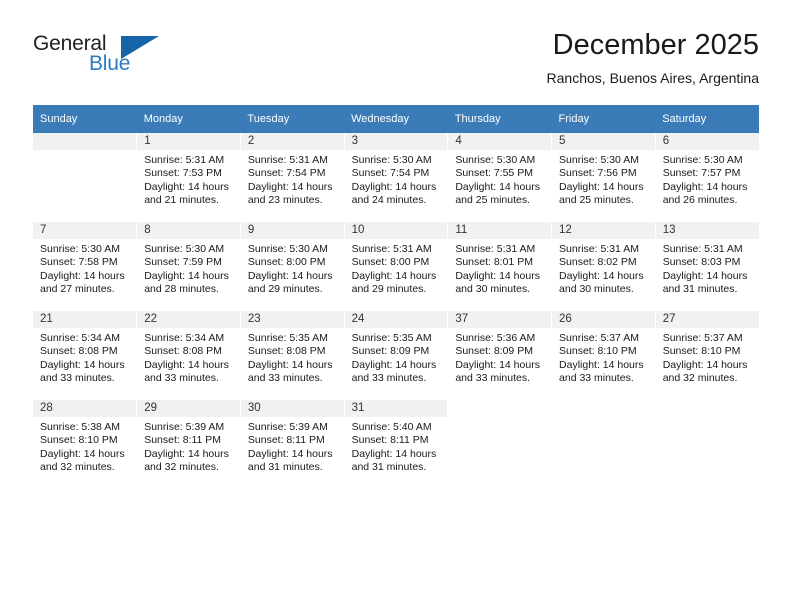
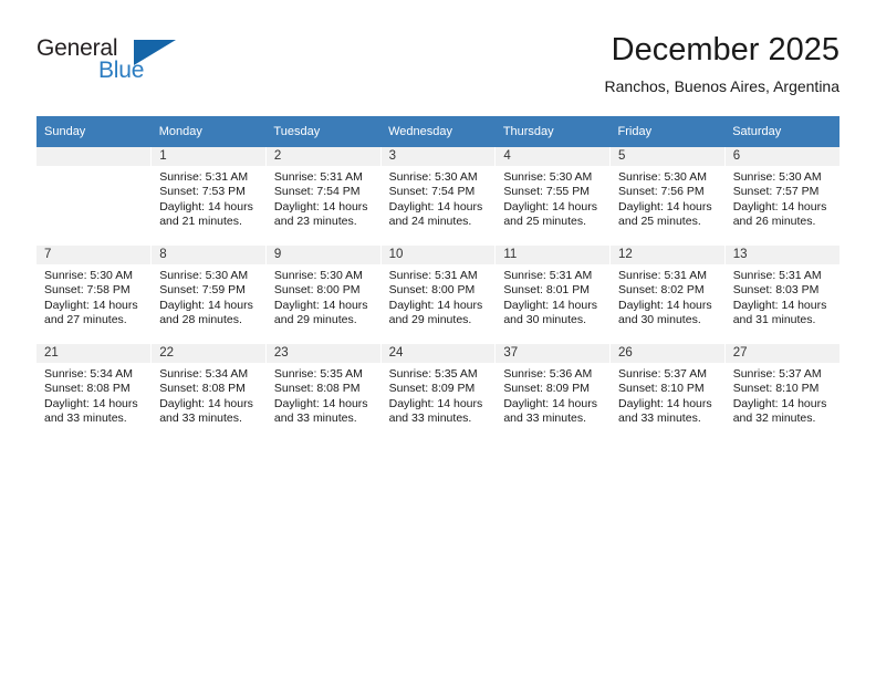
  General
  Blue
  December 2025
  Ranchos, Buenos Aires, Argentina
  Sunday	Monday	Tuesday	Wednesday	Thursday	Friday	Saturday
  	1 Sunrise: 5:31 AM Sunset: 7:53 PM Daylight: 14 hours and 21 minutes.	2 Sunrise: 5:31 AM Sunset: 7:54 PM Daylight: 14 hours and 23 minutes.	3 Sunrise: 5:30 AM Sunset: 7:54 PM Daylight: 14 hours and 24 minutes.	4 Sunrise: 5:30 AM Sunset: 7:55 PM Daylight: 14 hours and 25 minutes.	5 Sunrise: 5:30 AM Sunset: 7:56 PM Daylight: 14 hours and 25 minutes.	6 Sunrise: 5:30 AM Sunset: 7:57 PM Daylight: 14 hours and 26 minutes.
  7 Sunrise: 5:30 AM Sunset: 7:58 PM Daylight: 14 hours and 27 minutes.	8 Sunrise: 5:30 AM Sunset: 7:59 PM Daylight: 14 hours and 28 minutes.	9 Sunrise: 5:30 AM Sunset: 8:00 PM Daylight: 14 hours and 29 minutes.	10 Sunrise: 5:31 AM Sunset: 8:00 PM Daylight: 14 hours and 29 minutes.	11 Sunrise: 5:31 AM Sunset: 8:01 PM Daylight: 14 hours and 30 minutes.	12 Sunrise: 5:31 AM Sunset: 8:02 PM Daylight: 14 hours and 30 minutes.	13 Sunrise: 5:31 AM Sunset: 8:03 PM Daylight: 14 hours and 31 minutes.
  21 Sunrise: 5:34 AM Sunset: 8:08 PM Daylight: 14 hours and 33 minutes.	22 Sunrise: 5:34 AM Sunset: 8:08 PM Daylight: 14 hours and 33 minutes.	23 Sunrise: 5:35 AM Sunset: 8:08 PM Daylight: 14 hours and 33 minutes.	24 Sunrise: 5:35 AM Sunset: 8:09 PM Daylight: 14 hours and 33 minutes.	37 Sunrise: 5:36 AM Sunset: 8:09 PM Daylight: 14 hours and 33 minutes.	26 Sunrise: 5:37 AM Sunset: 8:10 PM Daylight: 14 hours and 33 minutes.	27 Sunrise: 5:37 AM Sunset: 8:10 PM Daylight: 14 hours and 32 minutes.
- 28 Sunrise: 5:38 AM Sunset: 8:10 PM Daylight: 14 hours and 32 minutes.	29 Sunrise: 5:39 AM Sunset: 8:11 PM Daylight: 14 hours and 32 minutes.	30 Sunrise: 5:39 AM Sunset: 8:11 PM Daylight: 14 hours and 31 minutes.	31 Sunrise: 5:40 AM Sunset: 8:11 PM Daylight: 14 hours and 31 minutes.
